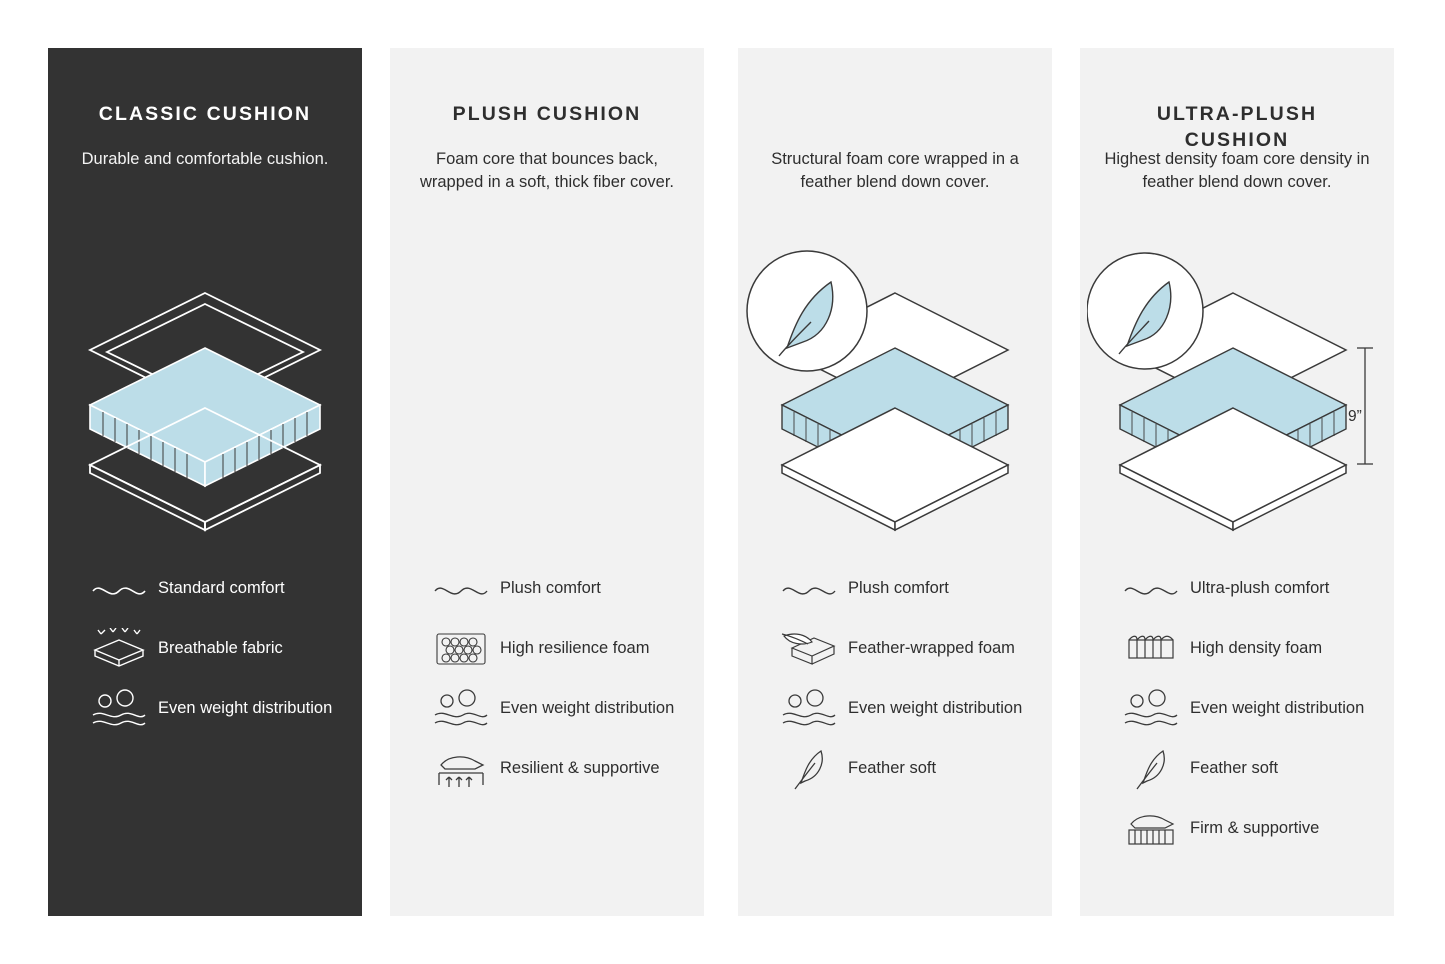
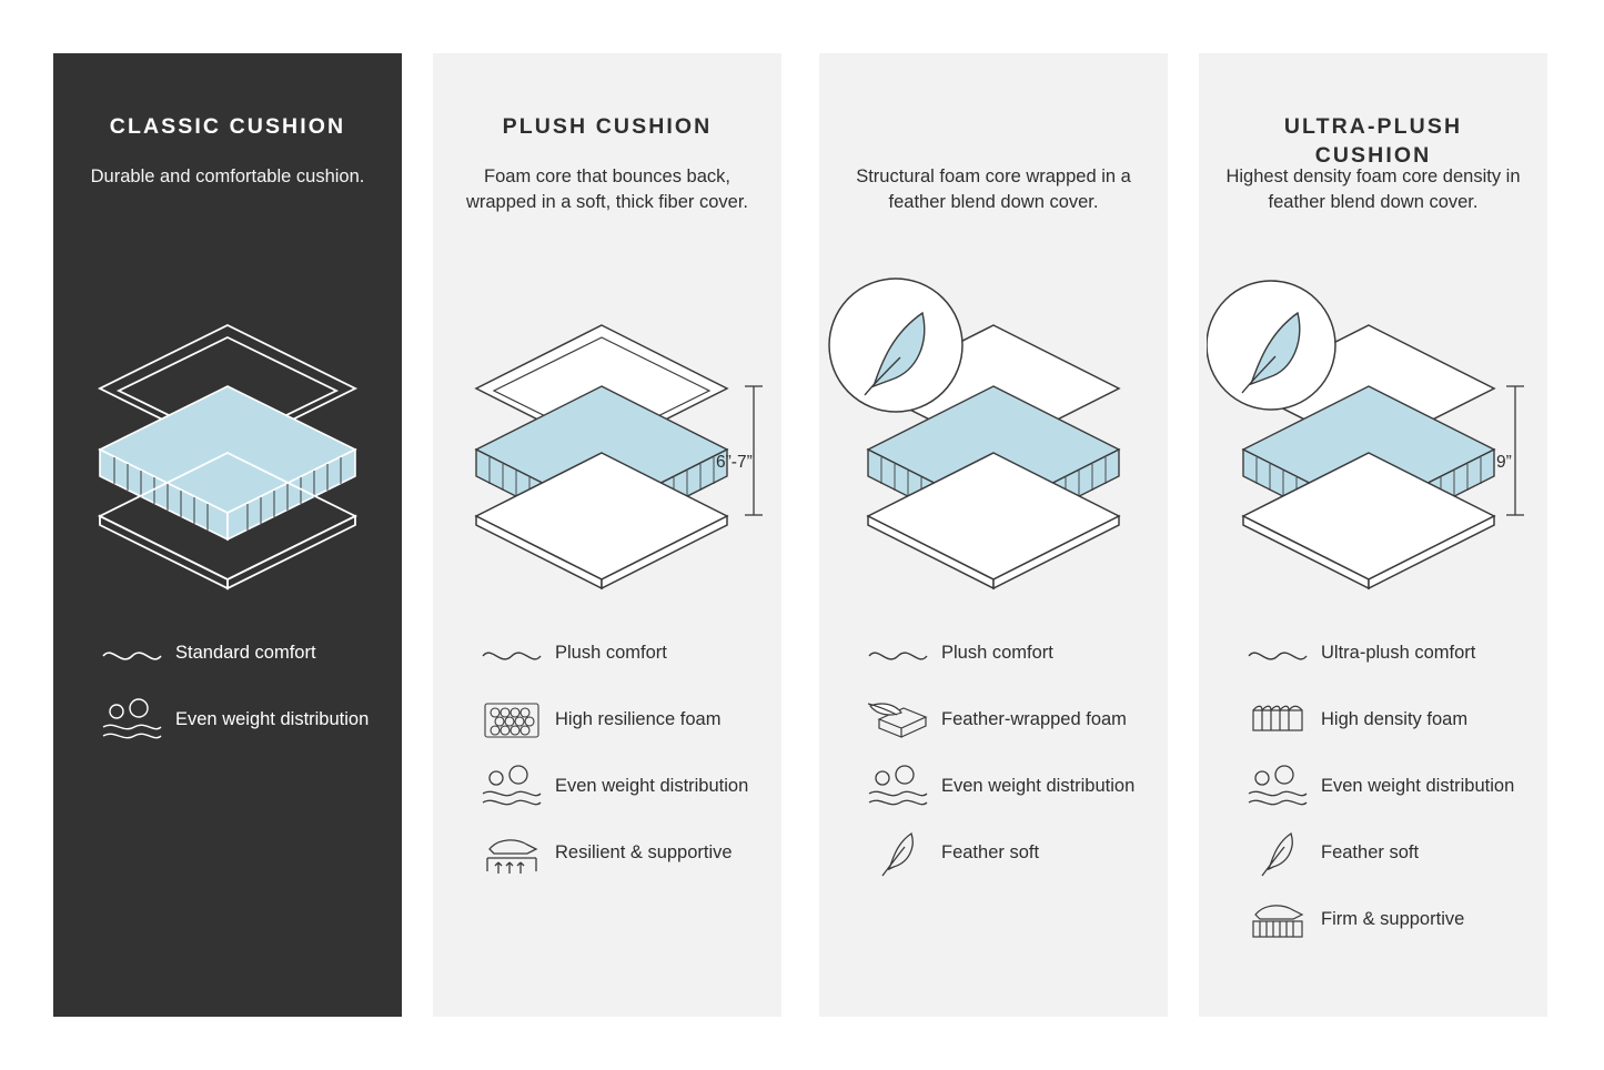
  CLASSIC CUSHION
  Durable and comfortable cushion.
  Standard comfort
- Breathable fabric
  Even weight distribution
  PLUSH CUSHION
  Foam core that bounces back, wrapped in a soft, thick fiber cover.
+ 6”-7”
  Plush comfort
  High resilience foam
  Even weight distribution
  Resilient & supportive
  Structural foam core wrapped in a feather blend down cover.
  Plush comfort
  Feather-wrapped foam
  Even weight distribution
  Feather soft
  ULTRA-PLUSH CUSHION
  Highest density foam core density in feather blend down cover.
  9”
  Ultra-plush comfort
  High density foam
  Even weight distribution
  Feather soft
  Firm & supportive
